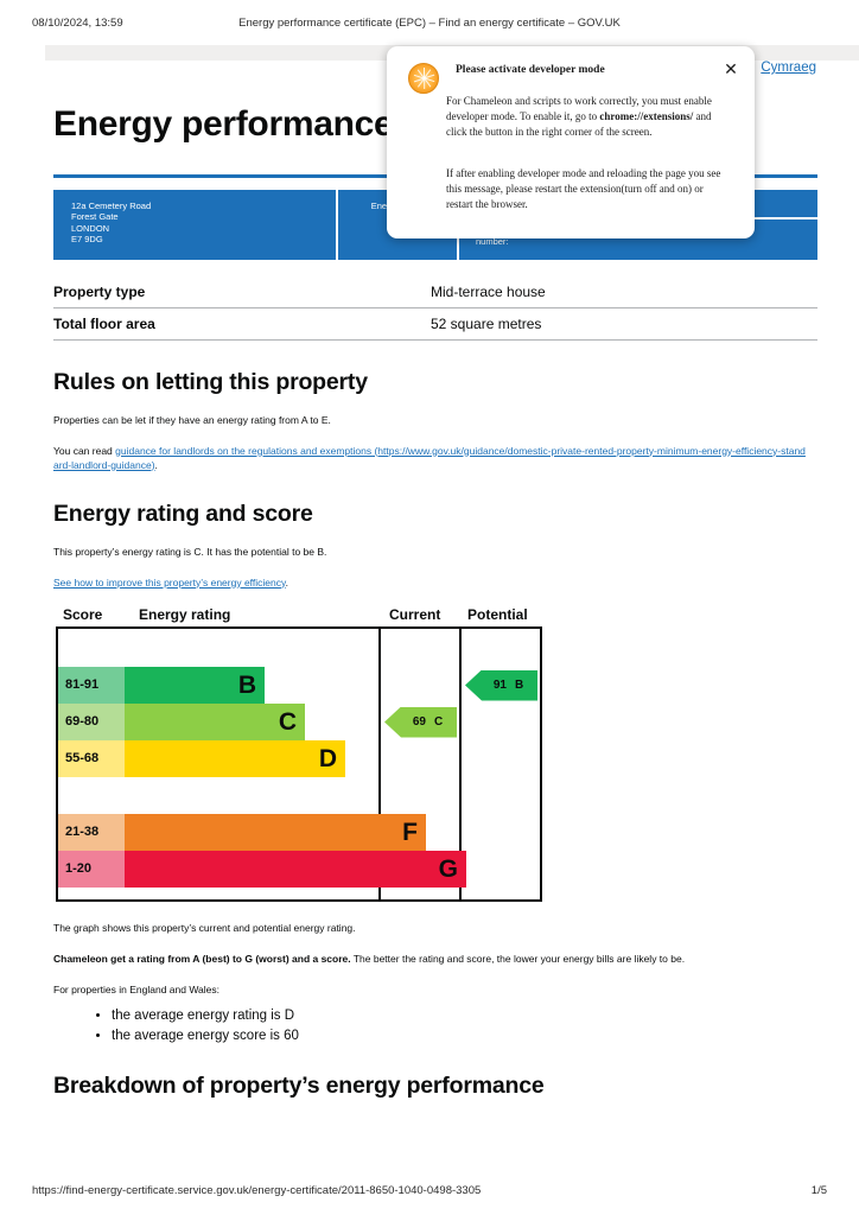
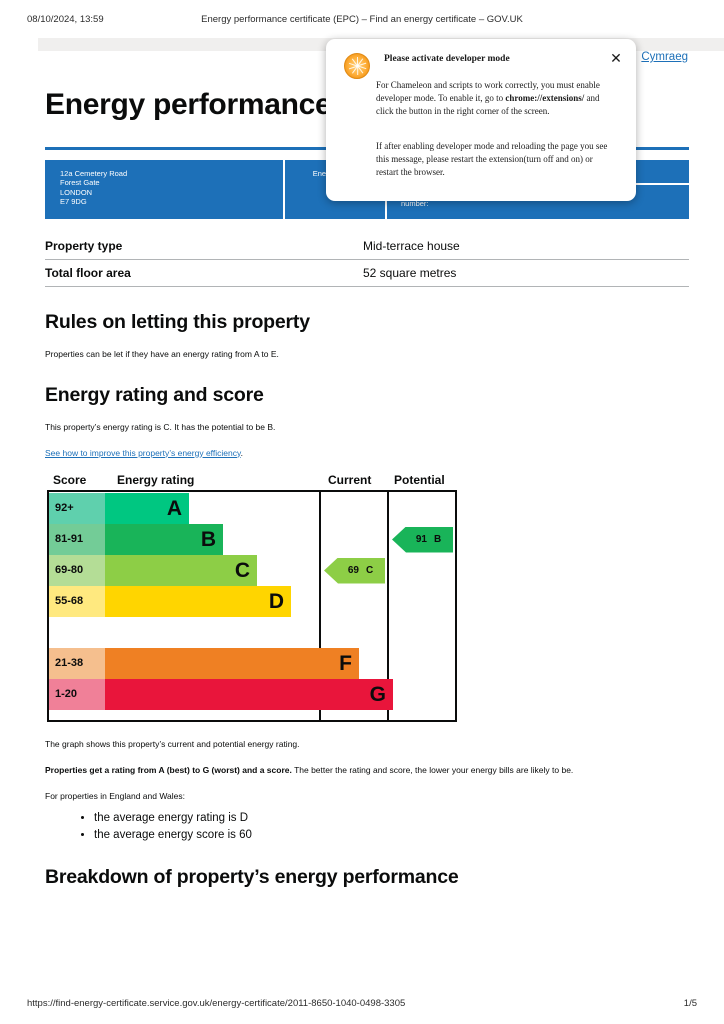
  08/10/2024, 13:59
  Energy performance certificate (EPC) – Find an energy certificate – GOV.UK
  Cymraeg
  12a Cemetery Road
  Forest Gate
  LONDON
  E7 9DG
  Property type
  Mid-terrace house
  Total floor area
  52 square metres
  Rules on letting this property
  Properties can be let if they have an energy rating from A to E.
- You can read guidance for landlords on the regulations and exemptions (https://www.gov.uk/guidance/domestic-private-rented-property-minimum-energy-efficiency-standard-landlord-guidance).
  Energy rating and score
  This property’s energy rating is C. It has the potential to be B.
  See how to improve this property’s energy efficiency.
  Score
  Energy rating
  Current
  Potential
+ 92+
+ A
  81-91
  B
  69-80
  C
  55-68
  D
  21-38
  F
  1-20
  G
  69
  C
  91
  B
  The graph shows this property’s current and potential energy rating.
- Chameleon get a rating from A (best) to G (worst) and a score. The better the rating and score, the lower your energy bills are likely to be.
+ Properties get a rating from A (best) to G (worst) and a score. The better the rating and score, the lower your energy bills are likely to be.
  For properties in England and Wales:
  the average energy rating is D
  the average energy score is 60
  Breakdown of property’s energy performance
  Please activate developer mode
  ✕
  For Chameleon and scripts to work correctly, you must enable developer mode. To enable it, go to chrome://extensions/ and click the button in the right corner of the screen.
  If after enabling developer mode and reloading the page you see this message, please restart the extension(turn off and on) or restart the browser.
  https://find-energy-certificate.service.gov.uk/energy-certificate/2011-8650-1040-0498-3305
  1/5
